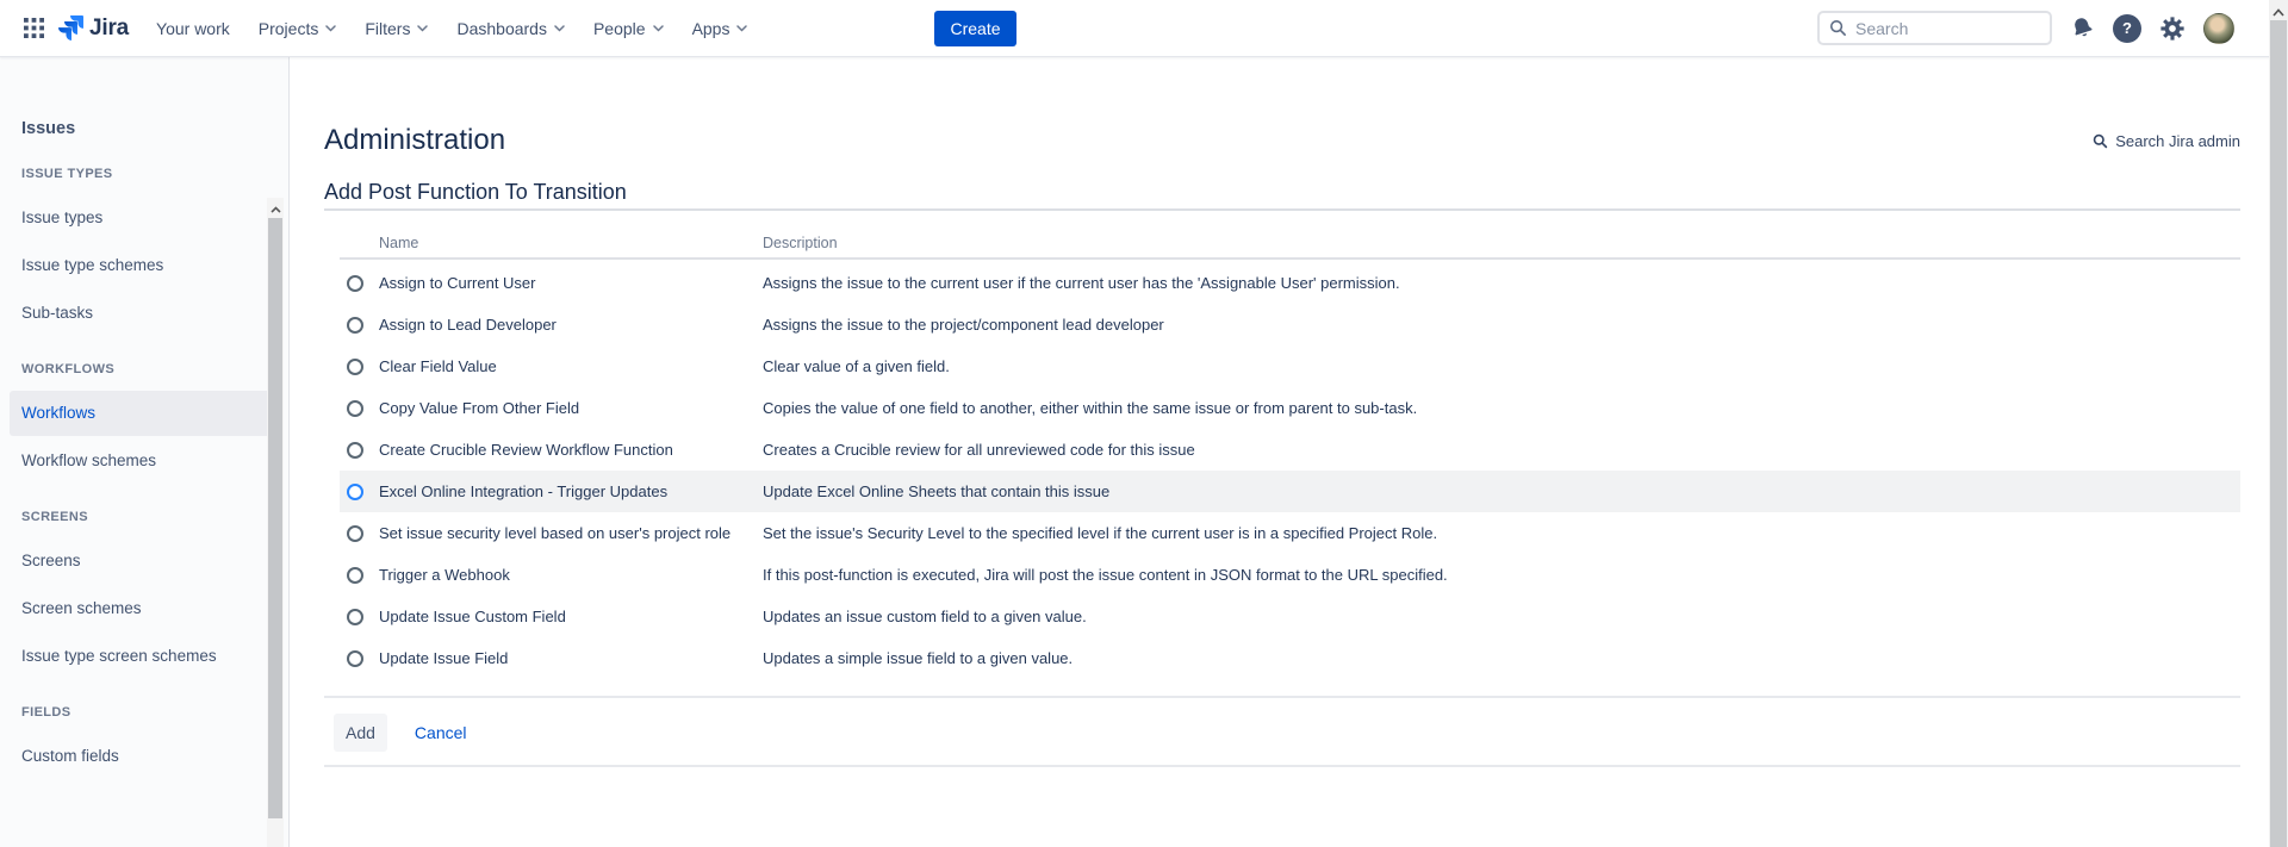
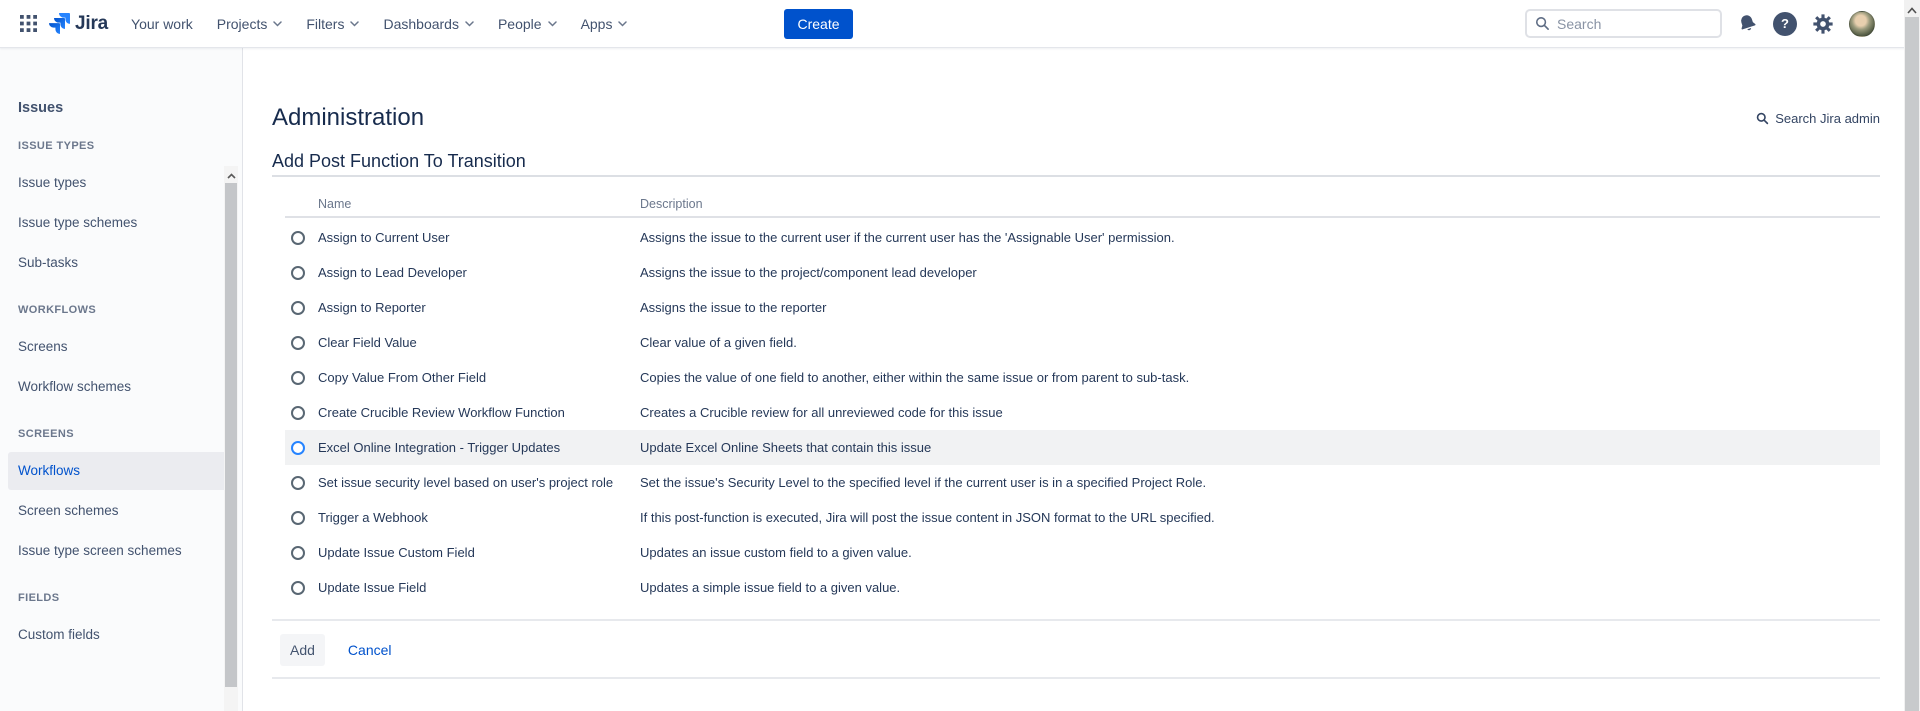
  Jira
  Your work
  Projects
  Filters
  Dashboards
  People
  Apps
  Create
  Search
  ?
  Issues
  ISSUE TYPES
  Issue types
  Issue type schemes
  Sub-tasks
  WORKFLOWS
- Workflows
+ Screens
  Workflow schemes
  SCREENS
- Screens
+ Workflows
  Screen schemes
  Issue type screen schemes
  FIELDS
  Custom fields
  Administration
  Search Jira admin
  Add Post Function To Transition
  Name
  Description
  Assign to Current User
  Assigns the issue to the current user if the current user has the 'Assignable User' permission.
  Assign to Lead Developer
  Assigns the issue to the project/component lead developer
+ Assign to Reporter
+ Assigns the issue to the reporter
  Clear Field Value
  Clear value of a given field.
  Copy Value From Other Field
  Copies the value of one field to another, either within the same issue or from parent to sub-task.
  Create Crucible Review Workflow Function
  Creates a Crucible review for all unreviewed code for this issue
  Excel Online Integration - Trigger Updates
  Update Excel Online Sheets that contain this issue
  Set issue security level based on user's project role
  Set the issue's Security Level to the specified level if the current user is in a specified Project Role.
  Trigger a Webhook
  If this post-function is executed, Jira will post the issue content in JSON format to the URL specified.
  Update Issue Custom Field
  Updates an issue custom field to a given value.
  Update Issue Field
  Updates a simple issue field to a given value.
  Add
  Cancel
